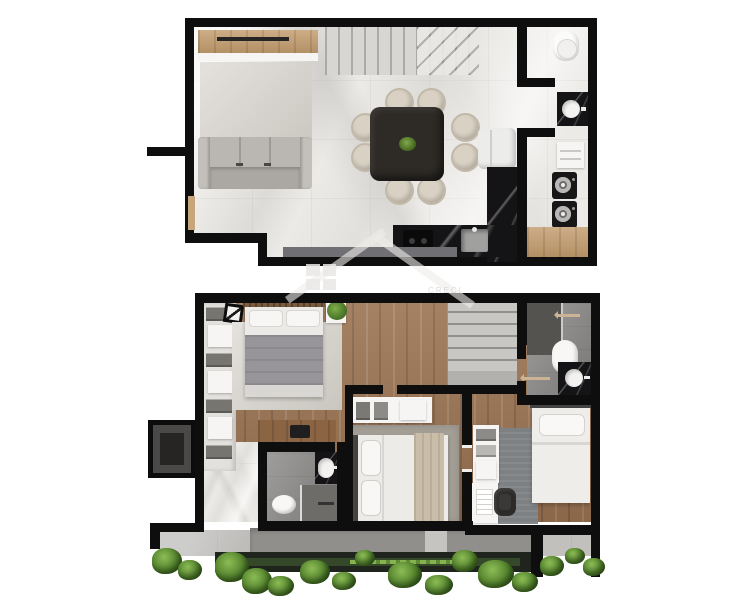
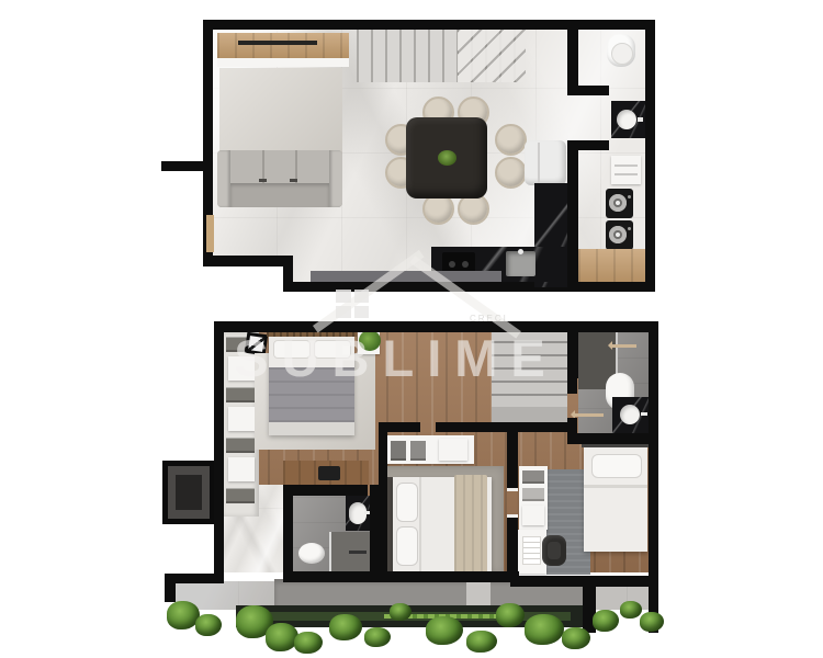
  CRECI
+ SUBLIME
